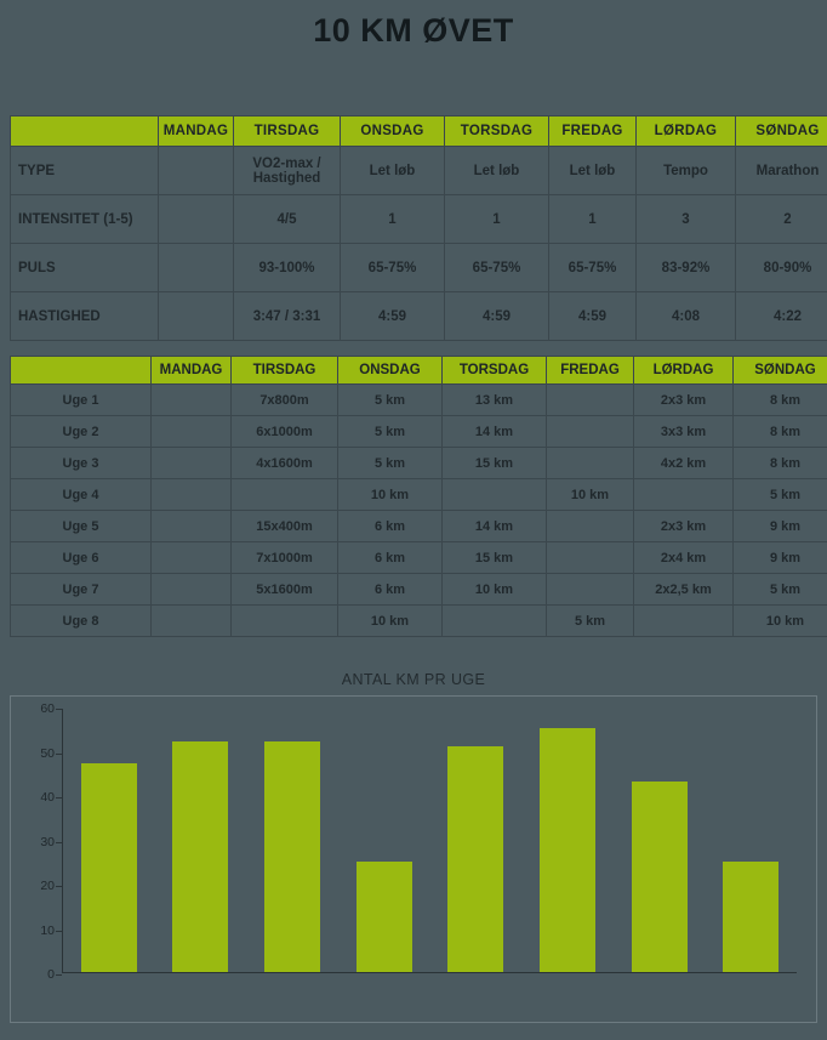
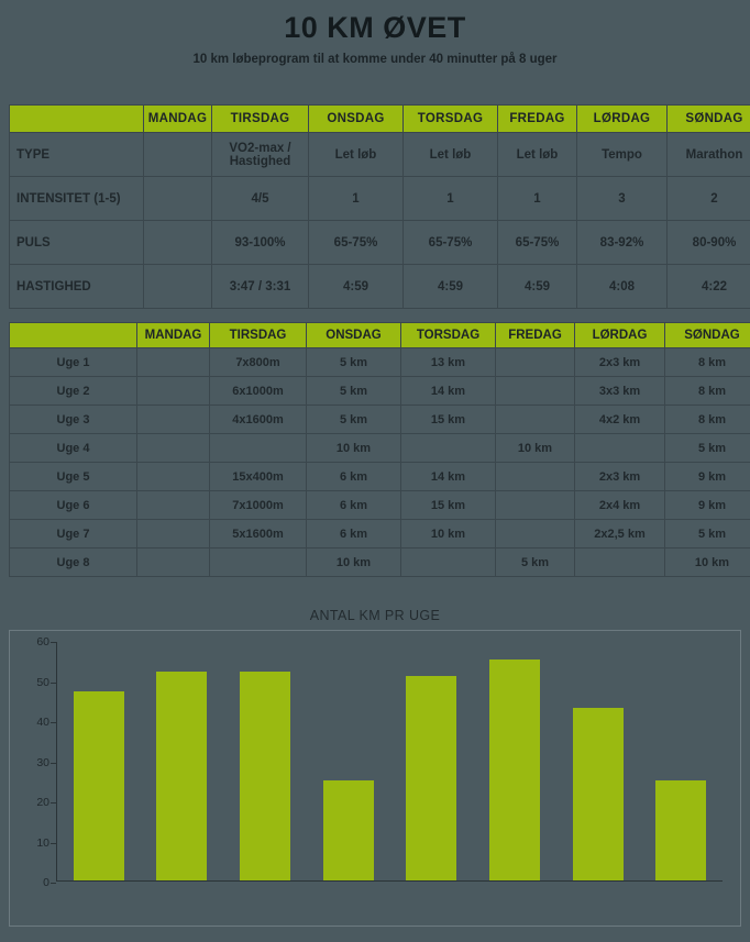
  10 KM ØVET
+ 10 km løbeprogram til at komme under 40 minutter på 8 uger
  	MANDAG	TIRSDAG	ONSDAG	TORSDAG	FREDAG	LØRDAG	SØNDAG
  TYPE		VO2-max / Hastighed	Let løb	Let løb	Let løb	Tempo	Marathon
  INTENSITET (1-5)		4/5	1	1	1	3	2
  PULS		93-100%	65-75%	65-75%	65-75%	83-92%	80-90%
  HASTIGHED		3:47 / 3:31	4:59	4:59	4:59	4:08	4:22
  	MANDAG	TIRSDAG	ONSDAG	TORSDAG	FREDAG	LØRDAG	SØNDAG
  Uge 1		7x800m	5 km	13 km		2x3 km	8 km
  Uge 2		6x1000m	5 km	14 km		3x3 km	8 km
  Uge 3		4x1600m	5 km	15 km		4x2 km	8 km
  Uge 4			10 km		10 km		5 km
  Uge 5		15x400m	6 km	14 km		2x3 km	9 km
  Uge 6		7x1000m	6 km	15 km		2x4 km	9 km
  Uge 7		5x1600m	6 km	10 km		2x2,5 km	5 km
  Uge 8			10 km		5 km		10 km
  ANTAL KM PR UGE
  0
  10
  20
  30
  40
  50
  60
